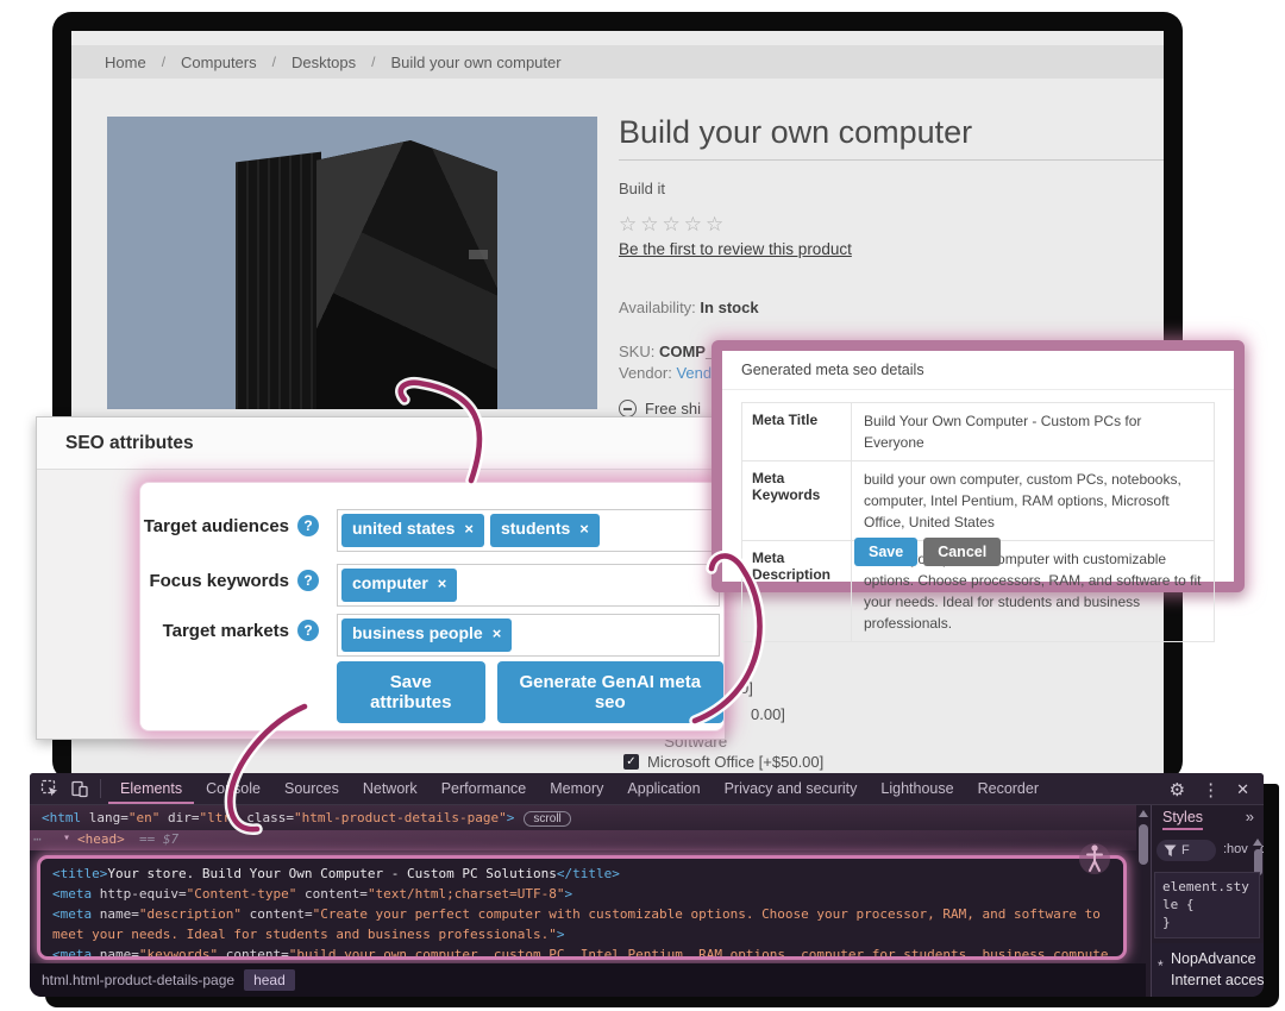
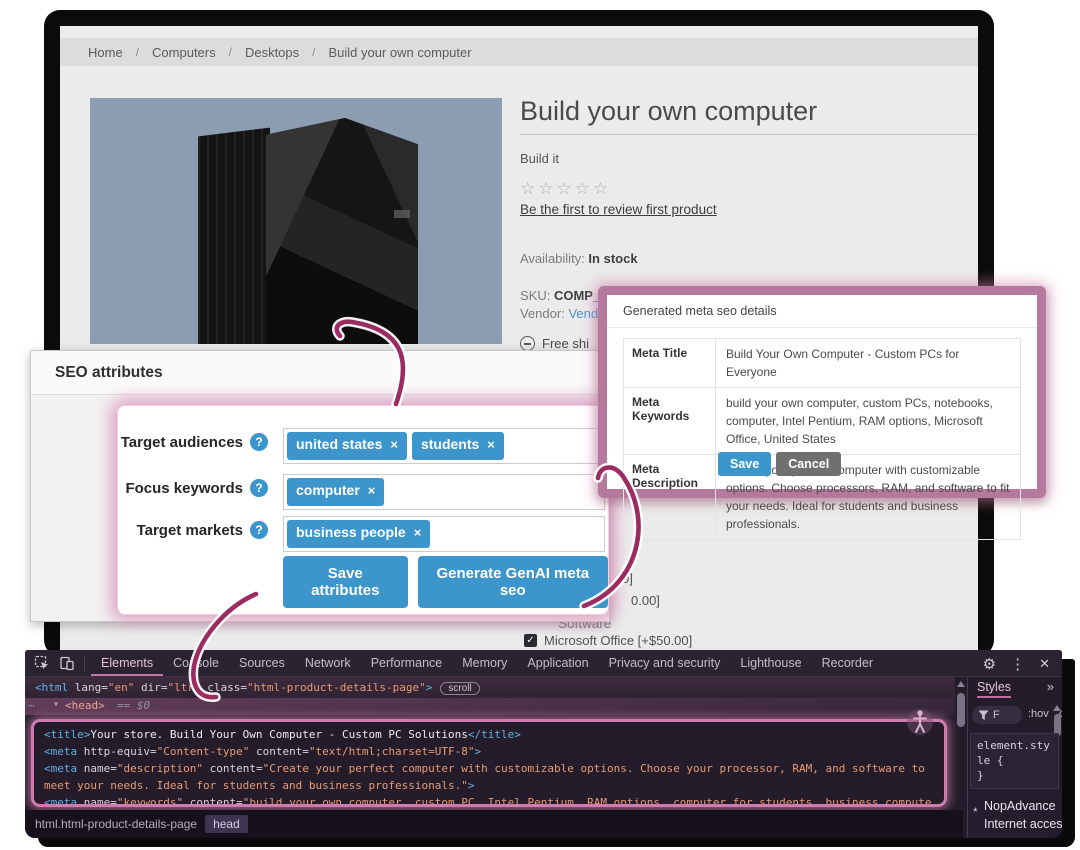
  Home
  /
  Computers
  /
  Desktops
  /
  Build your own computer
  Build your own computer
  Build it
  ☆☆☆☆☆
- Be the first to review this product
+ Be the first to review first product
  Availability: In stock
  SKU: COMP_
  Vendor: Vend
  Free shi
  0.00]
  Software
  ✓
  Microsoft Office [+$50.00]
  SEO attributes
  Target audiences
  ?
  united states ×
  students ×
  Focus keywords
  ?
  computer ×
  Target markets
  ?
  business people ×
  Save attributes
  Generate GenAI meta seo
  Generated meta seo details
  Meta Title
  Build Your Own Computer - Custom PCs for Everyone
  Meta Keywords
  build your own computer, custom PCs, notebooks, computer, Intel Pentium, RAM options, Microsoft Office, United States
  Meta Description
  oomputer with customizable options. Choose processors, RAM, and software to fit your needs. Ideal for students and business professionals.
  Save
  Cancel
  Elements
  Coole
  Sources
  Network
  Performance
  Memory
  Application
  Privacy and security
  Lighthouse
  Recorder
  ⚙
  ⋮
  ✕
  <html lang="en" dir="ltr class="html-product-details-page"> scroll
  ⋯
  ▾
  <head>
- == $7
+ == $0
  <title>Your store. Build Your Own Computer - Custom PC Solutions</title>
  <meta http-equiv="Content-type" content="text/html;charset=UTF-8">
  <meta name="description" content="Create your perfect computer with customizable options. Choose your processor, RAM, and software to meet your needs. Ideal for students and business professionals.">
  <meta name="keywords" content="build your own computer, custom PC, Intel Pentium, RAM options, computer for students, business compute
  Styles
  »
  F
  :hov
  element.sty
  le {
  }
  *
  NopAdvance
  Internet acces
  html.html-product-details-page
  head
